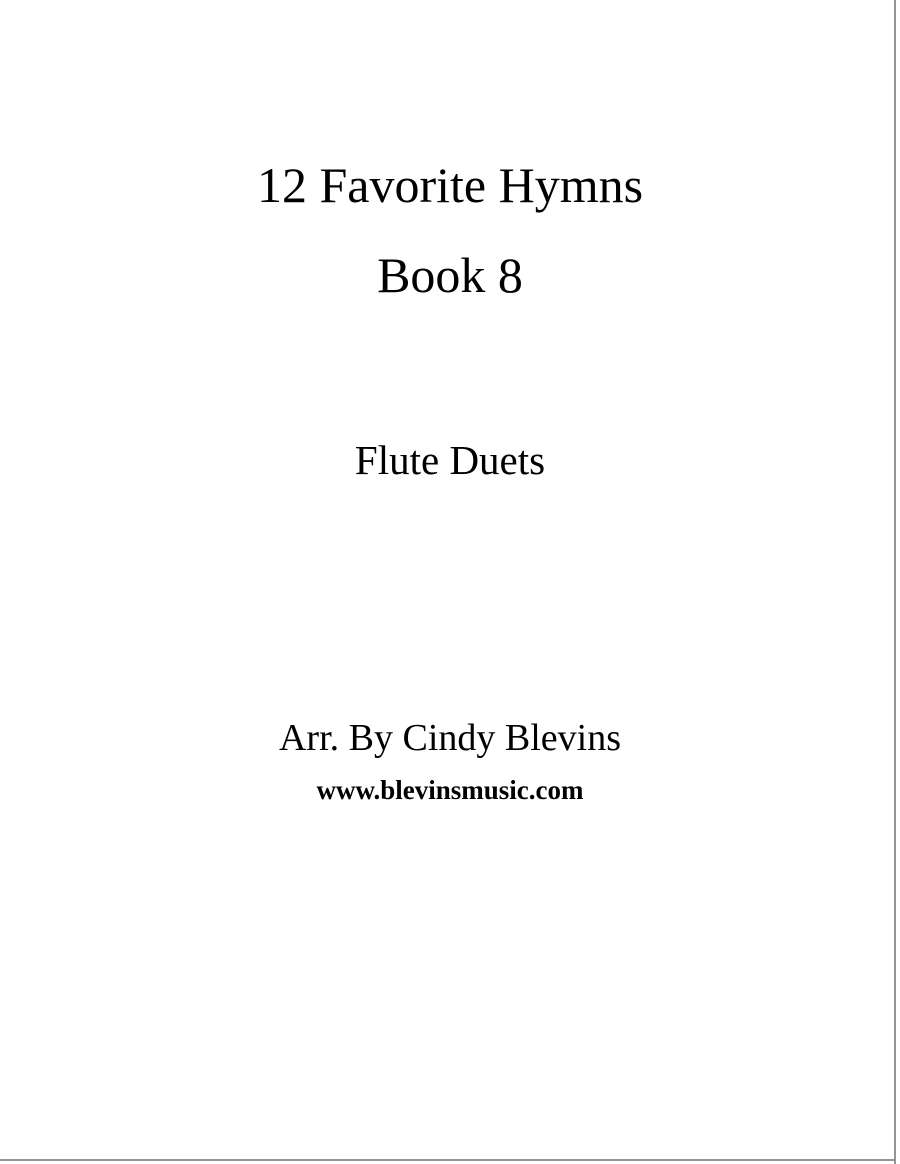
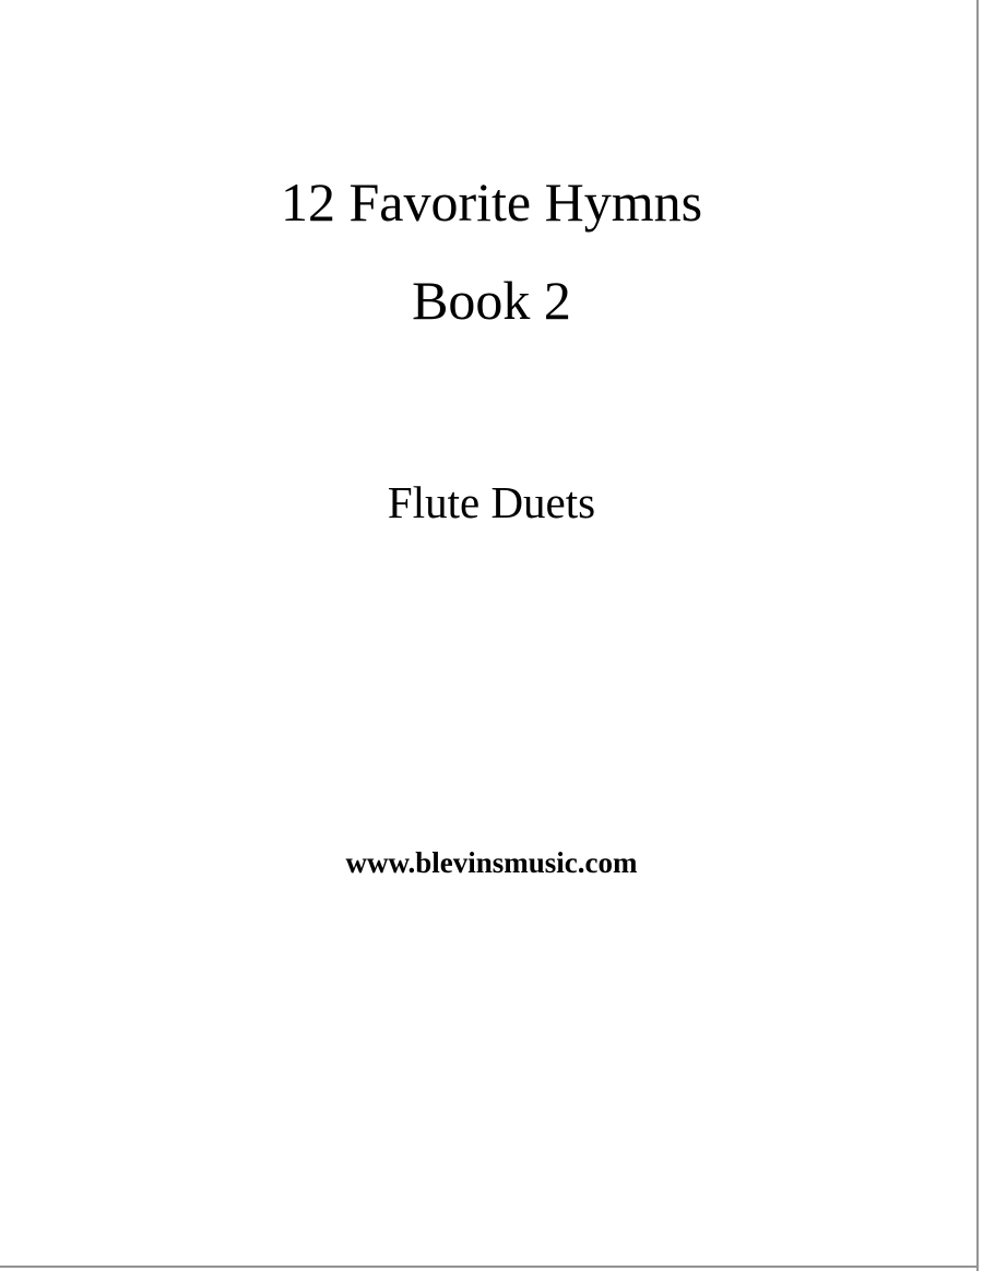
  12 Favorite Hymns
- Book 8
+ Book 2
  Flute Duets
- Arr. By Cindy Blevins
  www.blevinsmusic.com
